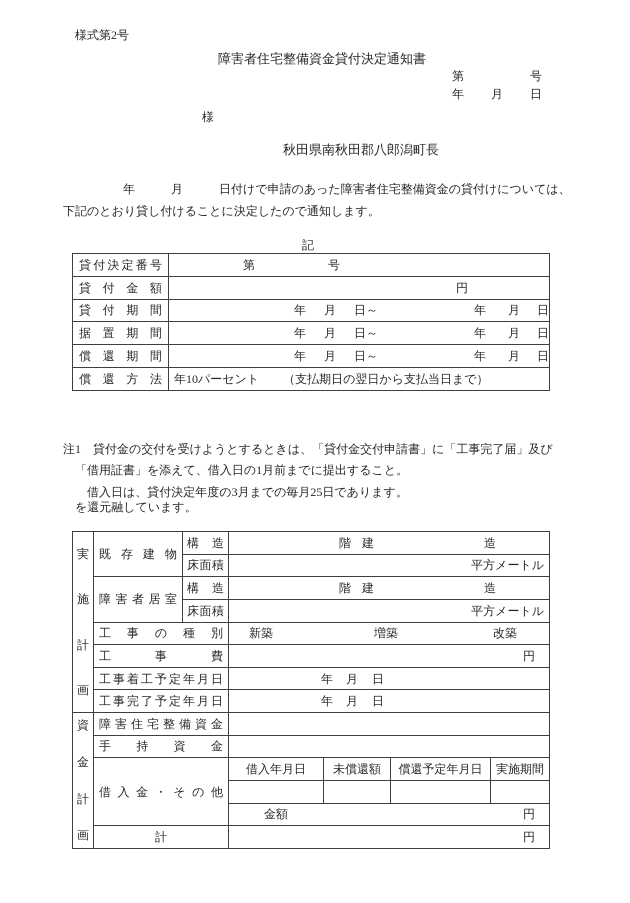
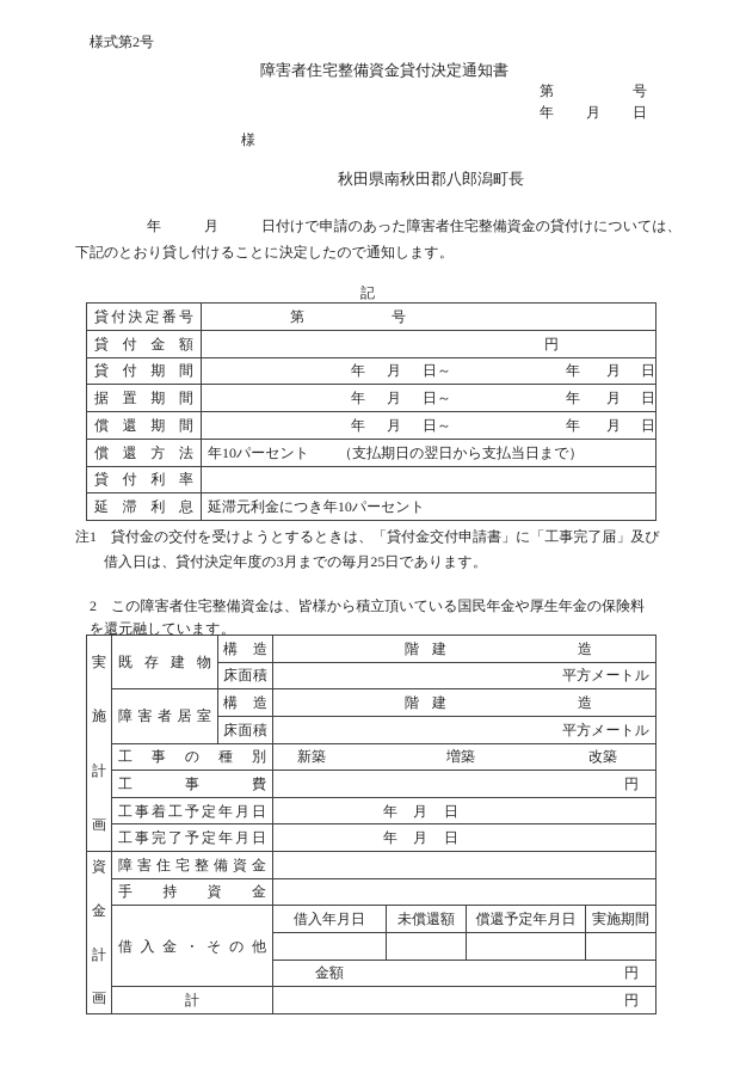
  様式第2号
  障害者住宅整備資金貸付決定通知書
  第
  号
  年
  月
  日
  様
  秋田県南秋田郡八郎潟町長
  年 月 日付けで申請のあった障害者住宅整備資金の貸付けについては、
  下記のとおり貸し付けることに決定したので通知します。
  記
  貸付決定番号	第 号
  貸付金額	円
  貸付期間	年 月 日～ 年 月 日
  据置期間	年 月 日～ 年 月 日
  償還期間	年 月 日～ 年 月 日
  償還方法	年10パーセント （支払期日の翌日から支払当日まで）
+ 貸付利率
+ 延滞利息	延滞元利金につき年10パーセント
  注1 貸付金の交付を受けようとするときは、「貸付金交付申請書」に「工事完了届」及び
- 「借用証書」を添えて、借入日の1月前までに提出すること。
  借入日は、貸付決定年度の3月までの毎月25日であります。
+ 2 この障害者住宅整備資金は、皆様から積立頂いている国民年金や厚生年金の保険料
  を還元融しています。
  実 施 計 画	既存建物	構造	階 建 造
  床面積	平方メートル
  障害者居室	構造	階 建 造
  床面積	平方メートル
  工事の種別	新築 増築 改築
  工事費	円
  工事着工予定年月日	年 月 日
  工事完了予定年月日	年 月 日
  資 金 計 画	障害住宅整備資金
  手持資金
  借入金・その他	借入年月日	未償還額	償還予定年月日	実施期間
  金額 円
  計	円
